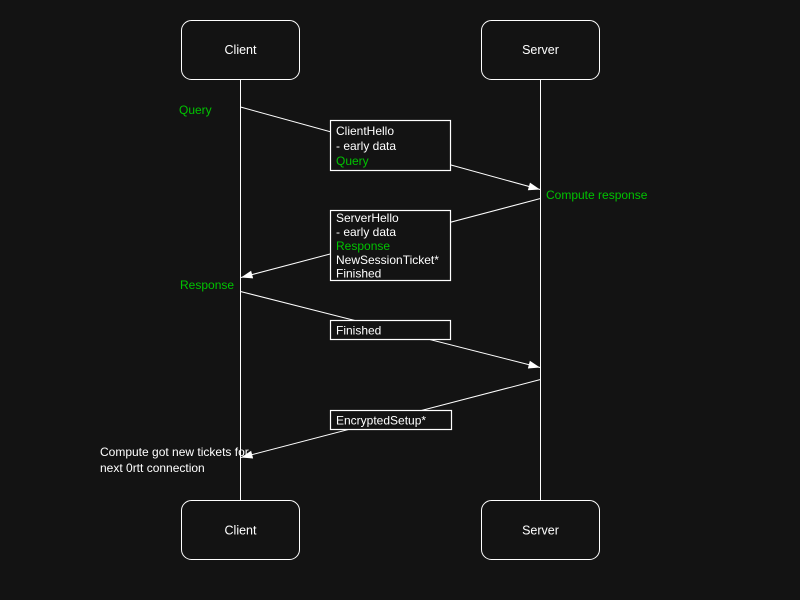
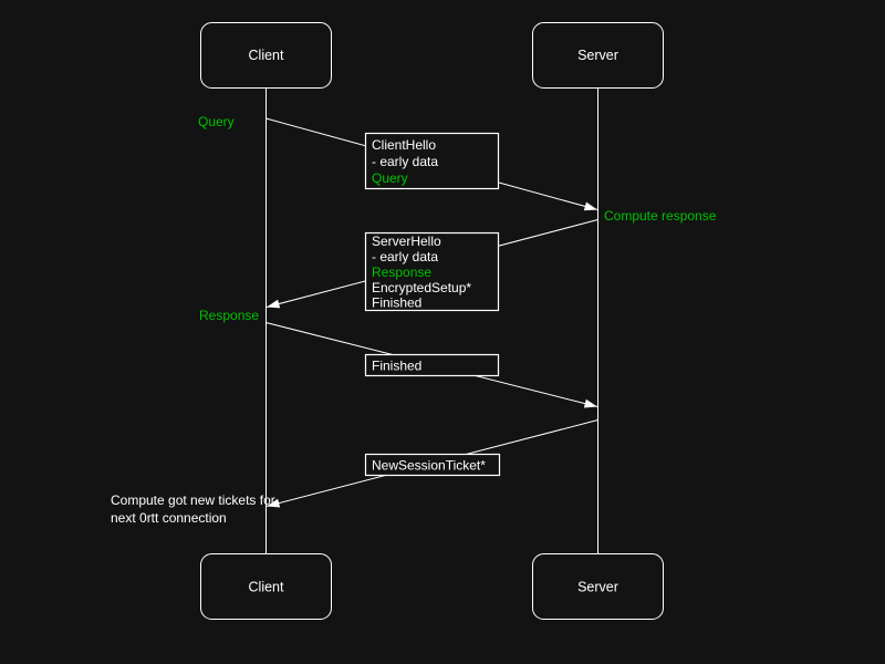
  ClientHello
  - early data
  Query
  ServerHello
  - early data
  Response
- NewSessionTicket*
+ EncryptedSetup*
  Finished
  Finished
- EncryptedSetup*
+ NewSessionTicket*
  Query
  Compute response
  Response
  Compute got new tickets for
  next 0rtt connection
  Client
  Server
  Client
  Server
